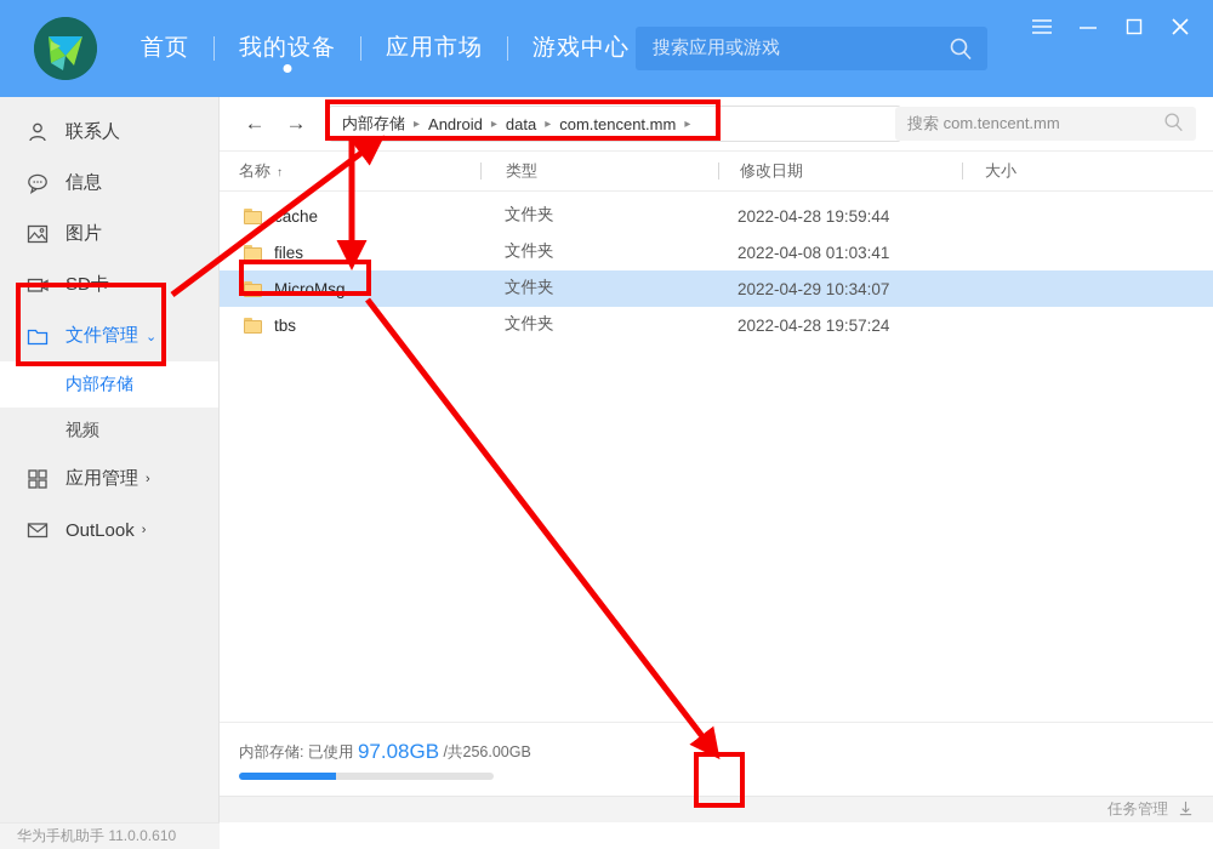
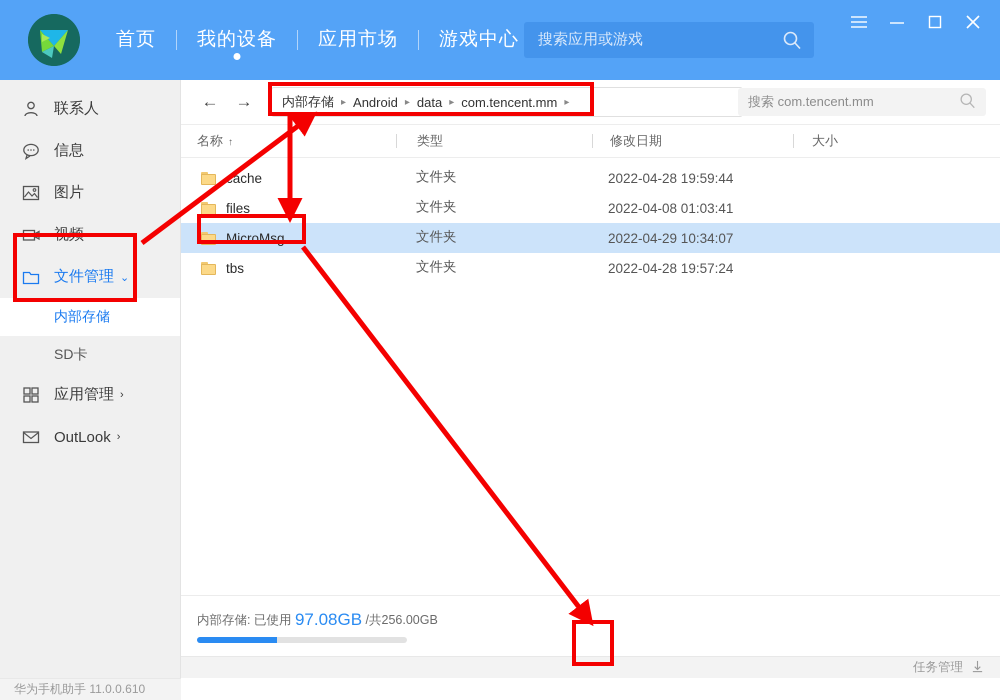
  首页
  我的设备
  应用市场
  游戏中心
  搜索应用或游戏
  联系人
  信息
  图片
- SD卡
+ 视频
  文件管理
  ⌄
  内部存储
- 视频
+ SD卡
  应用管理
  ›
  OutLook
  ›
  ←
  →
  内部存储
  ▸
  Android
  ▸
  data
  ▸
  com.tencent.mm
  ▸
  搜索 com.tencent.mm
  名称 ↑
  类型
  修改日期
  大小
  ache
  文件夹
  2022-04-28 19:59:44
  files
  文件夹
  2022-04-08 01:03:41
  MicroMsg
  文件夹
  2022-04-29 10:34:07
  tbs
  文件夹
  2022-04-28 19:57:24
  内部存储: 已使用 97.08GB /共256.00GB
  任务管理
  华为手机助手 11.0.0.610
